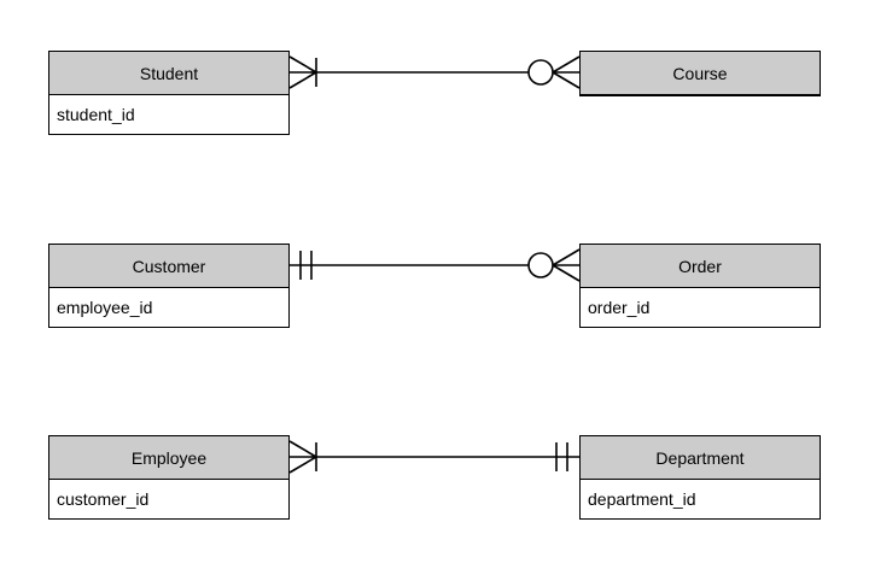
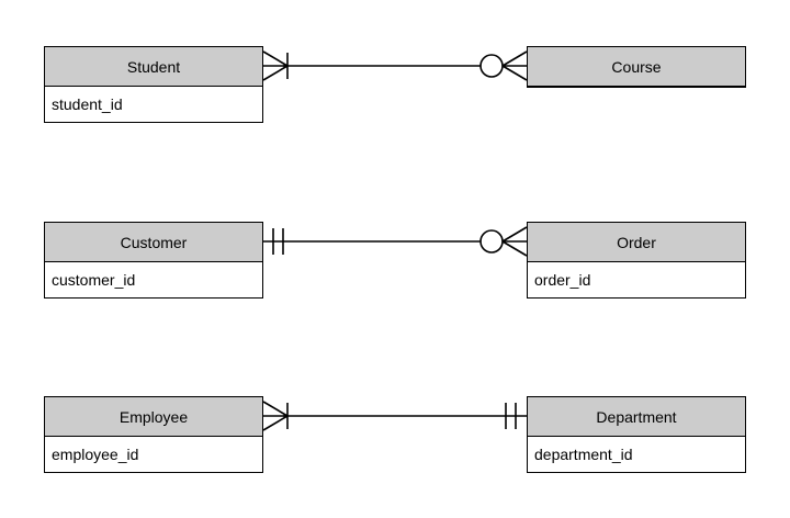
  Student
  student_id
  Course
  Customer
- employee_id
+ customer_id
  Order
  order_id
  Employee
- customer_id
+ employee_id
  Department
  department_id
